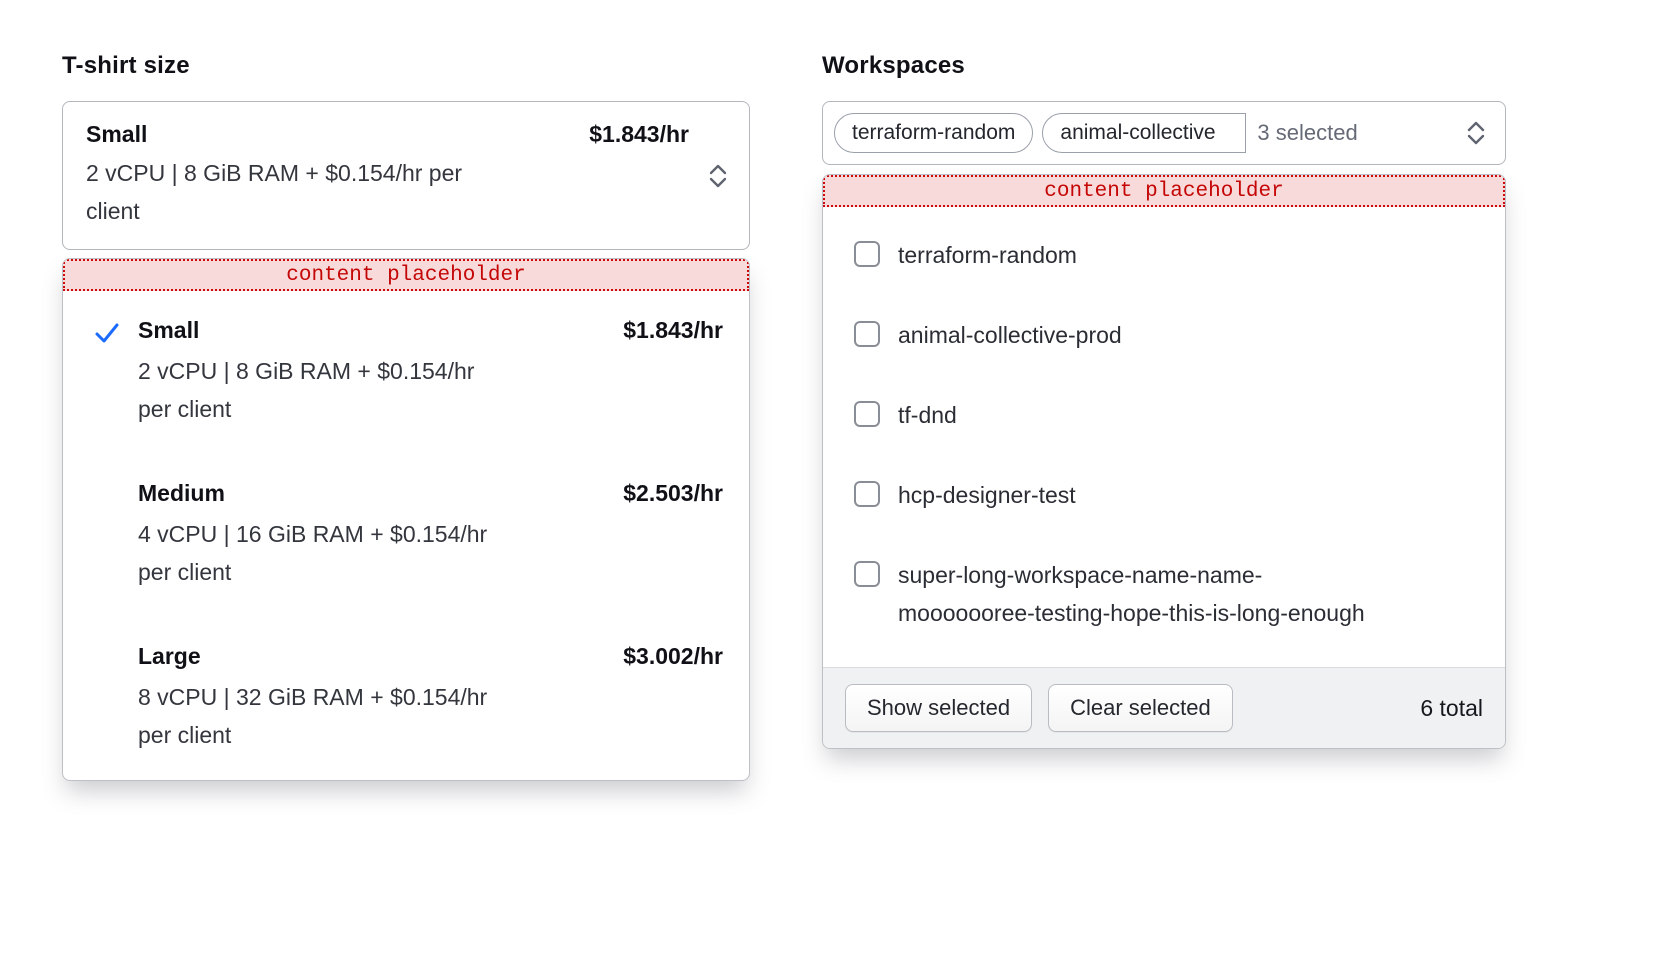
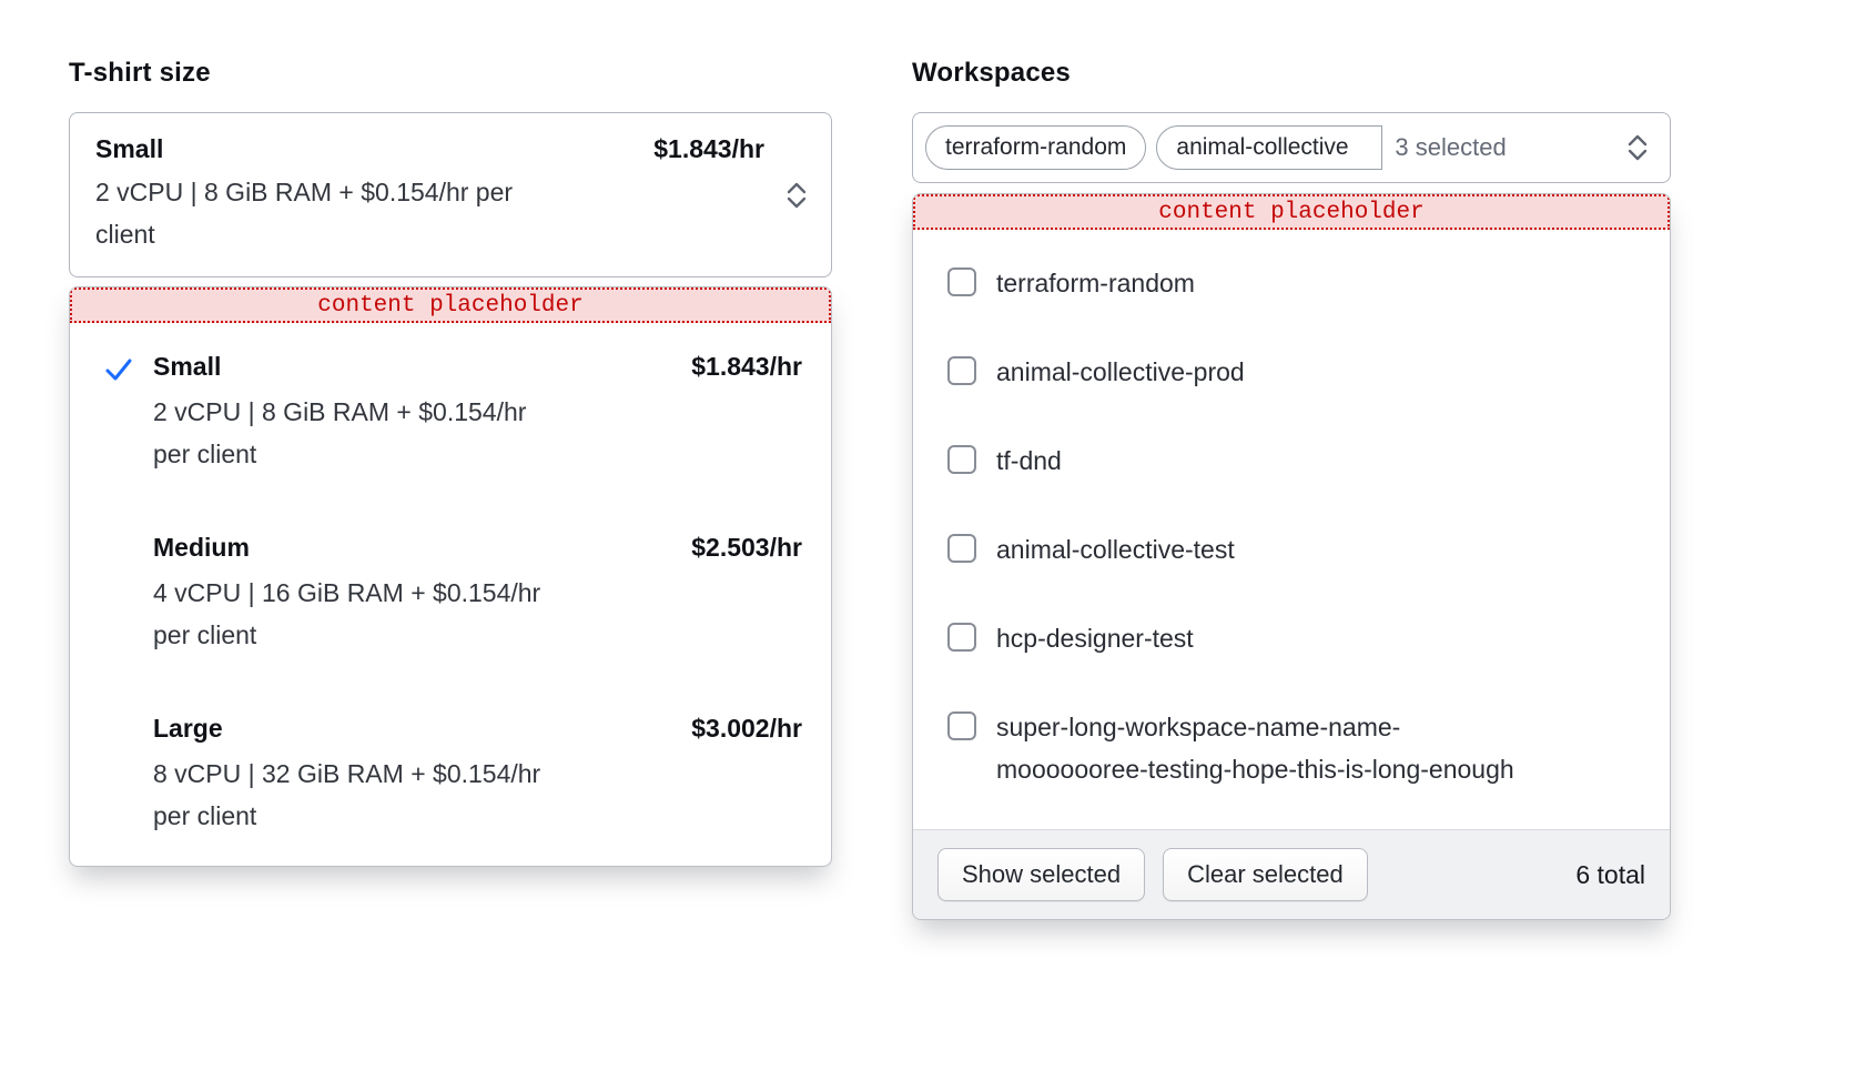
  T-shirt size
  Small
  $1.843/hr
  2 vCPU | 8 GiB RAM + $0.154/hr per client
  content placeholder
  Small
  2 vCPU | 8 GiB RAM + $0.154/hr per client
  $1.843/hr
  Medium
  4 vCPU | 16 GiB RAM + $0.154/hr per client
  $2.503/hr
  Large
  8 vCPU | 32 GiB RAM + $0.154/hr per client
  $3.002/hr
  Workspaces
  terraform-random
  animal-collective
  3 selected
  content placeholder
  terraform-random
  animal-collective-prod
  tf-dnd
+ animal-collective-test
  hcp-designer-test
  super-long-workspace-name-name-mooooooree-testing-hope-this-is-long-enough
  Show selected
  Clear selected
  6 total
